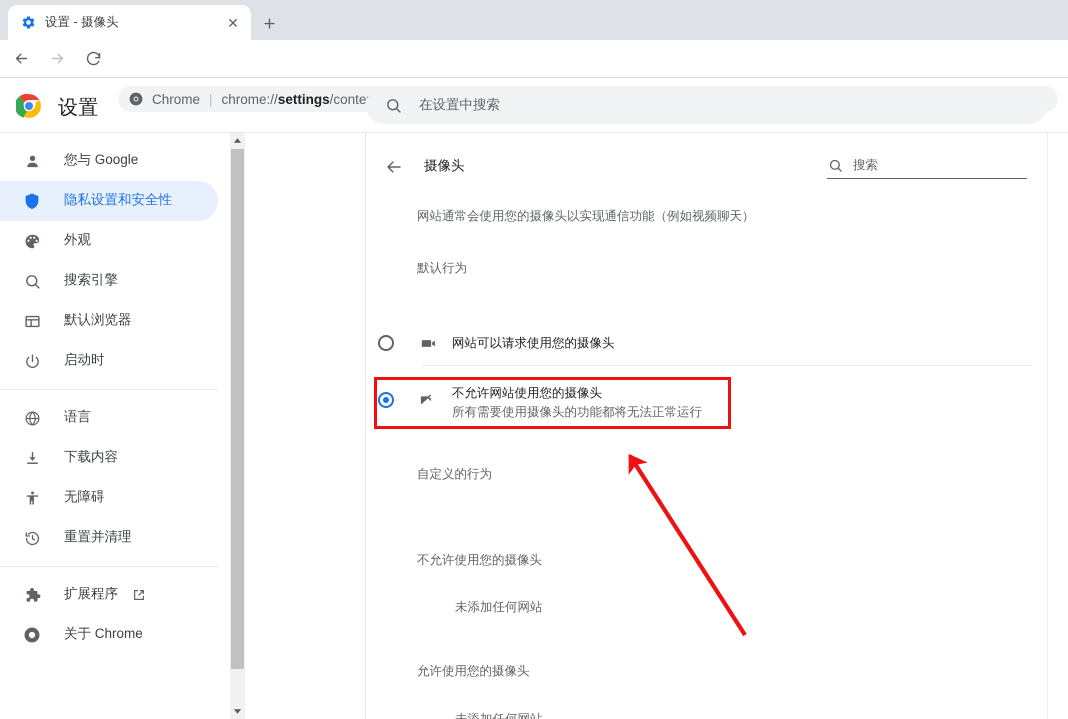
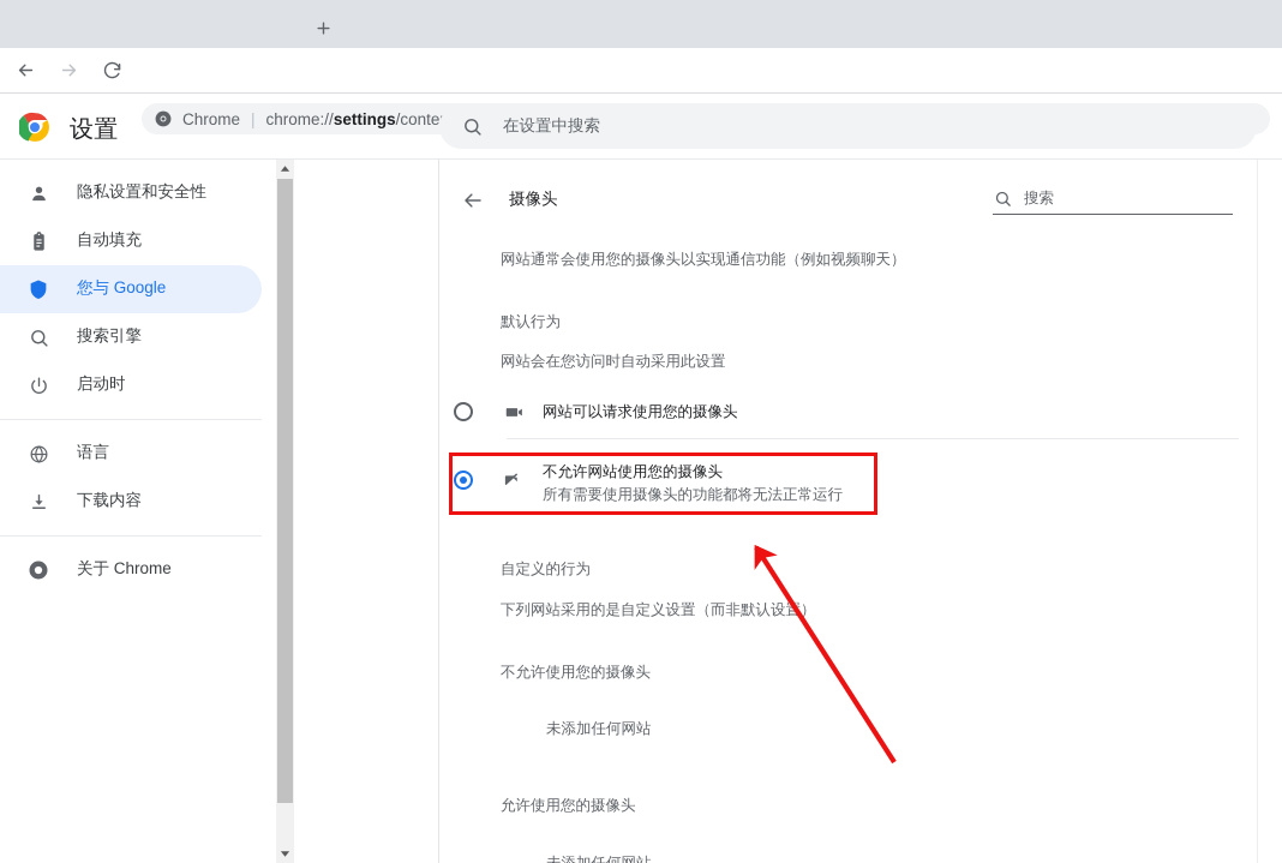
- 设置 - 摄像头
- ✕
  Chrome
  |
  chrome://settings/conte
  设置
  在设置中搜索
- 您与 Google
+ 隐私设置和安全性
+ 自动填充
- 隐私设置和安全性
+ 您与 Google
- 外观
  搜索引擎
- 默认浏览器
  启动时
  语言
  下载内容
- 无障碍
- 重置并清理
- 扩展程序
  关于 Chrome
  摄像头
  搜索
  网站通常会使用您的摄像头以实现通信功能（例如视频聊天）
  默认行为
+ 网站会在您访问时自动采用此设置
  网站可以请求使用您的摄像头
  不允许网站使用您的摄像头
  所有需要使用摄像头的功能都将无法正常运行
  自定义的行为
+ 下列网站采用的是自定义设置（而非默认设置）
  不允许使用您的摄像头
  未添加任何网站
  允许使用您的摄像头
